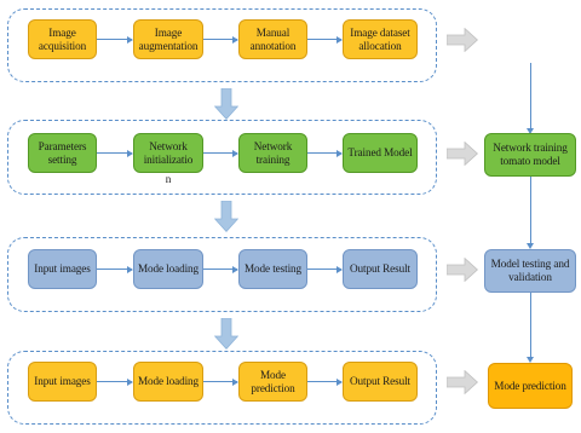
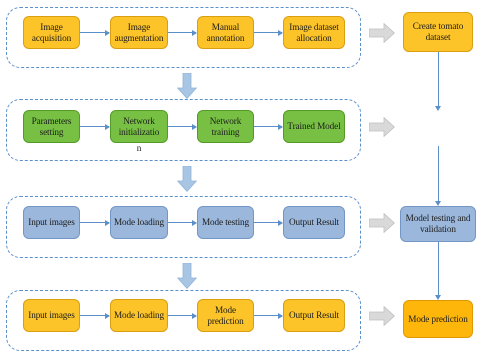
  Image acquisition
  Image augmentation
  Manual annotation
  Image dataset allocation
+ Create tomato dataset
  Parameters setting
  Network initializatio
  n
  Network training
  Trained Model
- Network training tomato model
  Input images
  Mode loading
  Mode testing
  Output Result
  Model testing and validation
  Input images
  Mode loading
  Mode prediction
  Output Result
  Mode prediction
